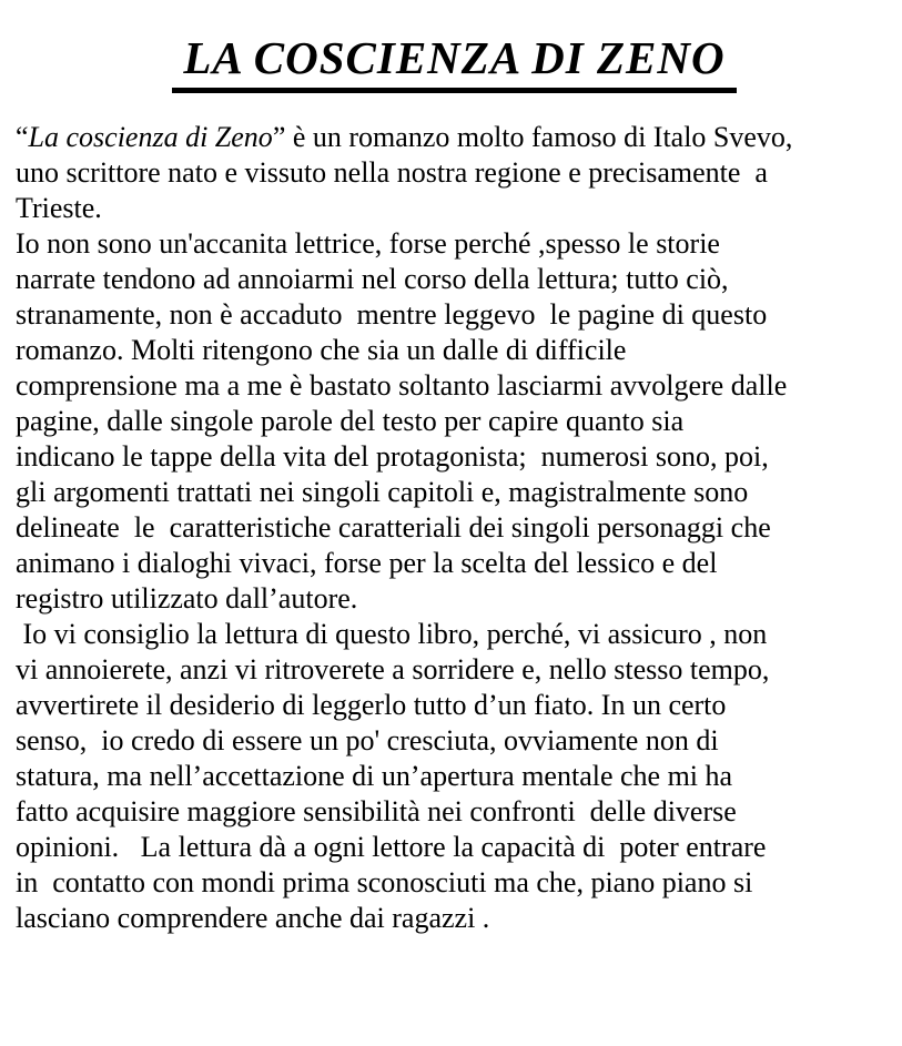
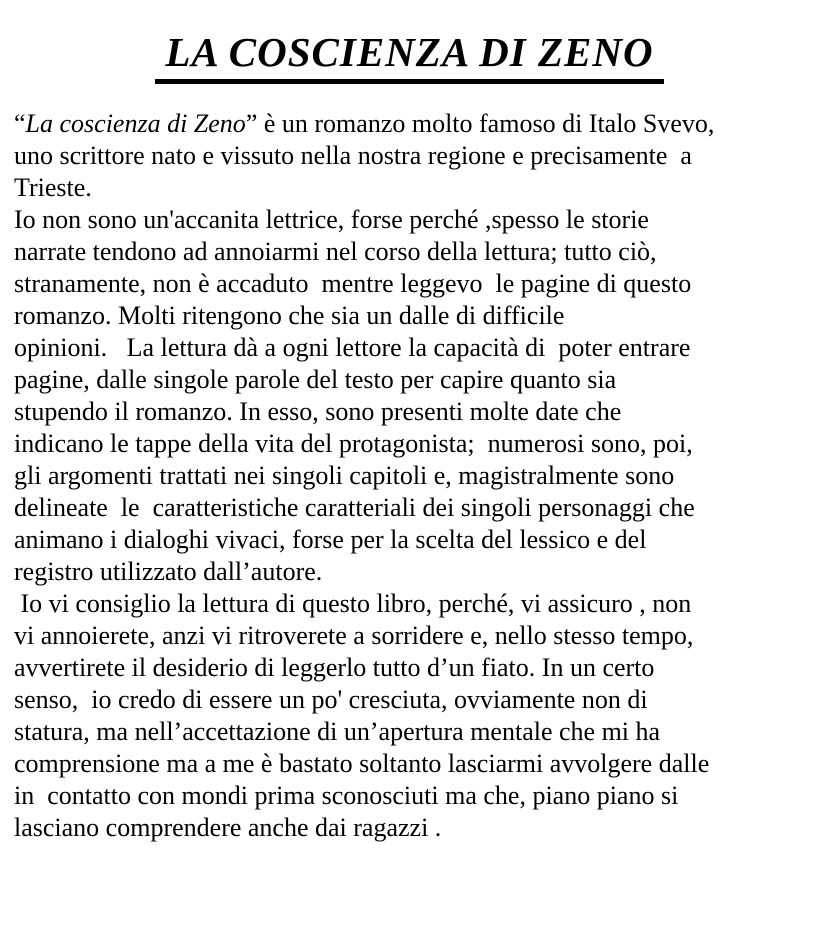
  LA COSCIENZA DI ZENO
  “La coscienza di Zeno” è un romanzo molto famoso di Italo Svevo,
  uno scrittore nato e vissuto nella nostra regione e precisamente a
  Trieste.
  Io non sono un'accanita lettrice, forse perché ,spesso le storie
  narrate tendono ad annoiarmi nel corso della lettura; tutto ciò,
  stranamente, non è accaduto mentre leggevo le pagine di questo
  romanzo. Molti ritengono che sia un dalle di difficile
- comprensione ma a me è bastato soltanto lasciarmi avvolgere dalle
+ opinioni. La lettura dà a ogni lettore la capacità di poter entrare
  pagine, dalle singole parole del testo per capire quanto sia
+ stupendo il romanzo. In esso, sono presenti molte date che
  indicano le tappe della vita del protagonista; numerosi sono, poi,
  gli argomenti trattati nei singoli capitoli e, magistralmente sono
  delineate le caratteristiche caratteriali dei singoli personaggi che
  animano i dialoghi vivaci, forse per la scelta del lessico e del
  registro utilizzato dall’autore.
  Io vi consiglio la lettura di questo libro, perché, vi assicuro , non
  vi annoierete, anzi vi ritroverete a sorridere e, nello stesso tempo,
  avvertirete il desiderio di leggerlo tutto d’un fiato. In un certo
  senso, io credo di essere un po' cresciuta, ovviamente non di
  statura, ma nell’accettazione di un’apertura mentale che mi ha
- fatto acquisire maggiore sensibilità nei confronti delle diverse
- opinioni. La lettura dà a ogni lettore la capacità di poter entrare
+ comprensione ma a me è bastato soltanto lasciarmi avvolgere dalle
  in contatto con mondi prima sconosciuti ma che, piano piano si
  lasciano comprendere anche dai ragazzi .
